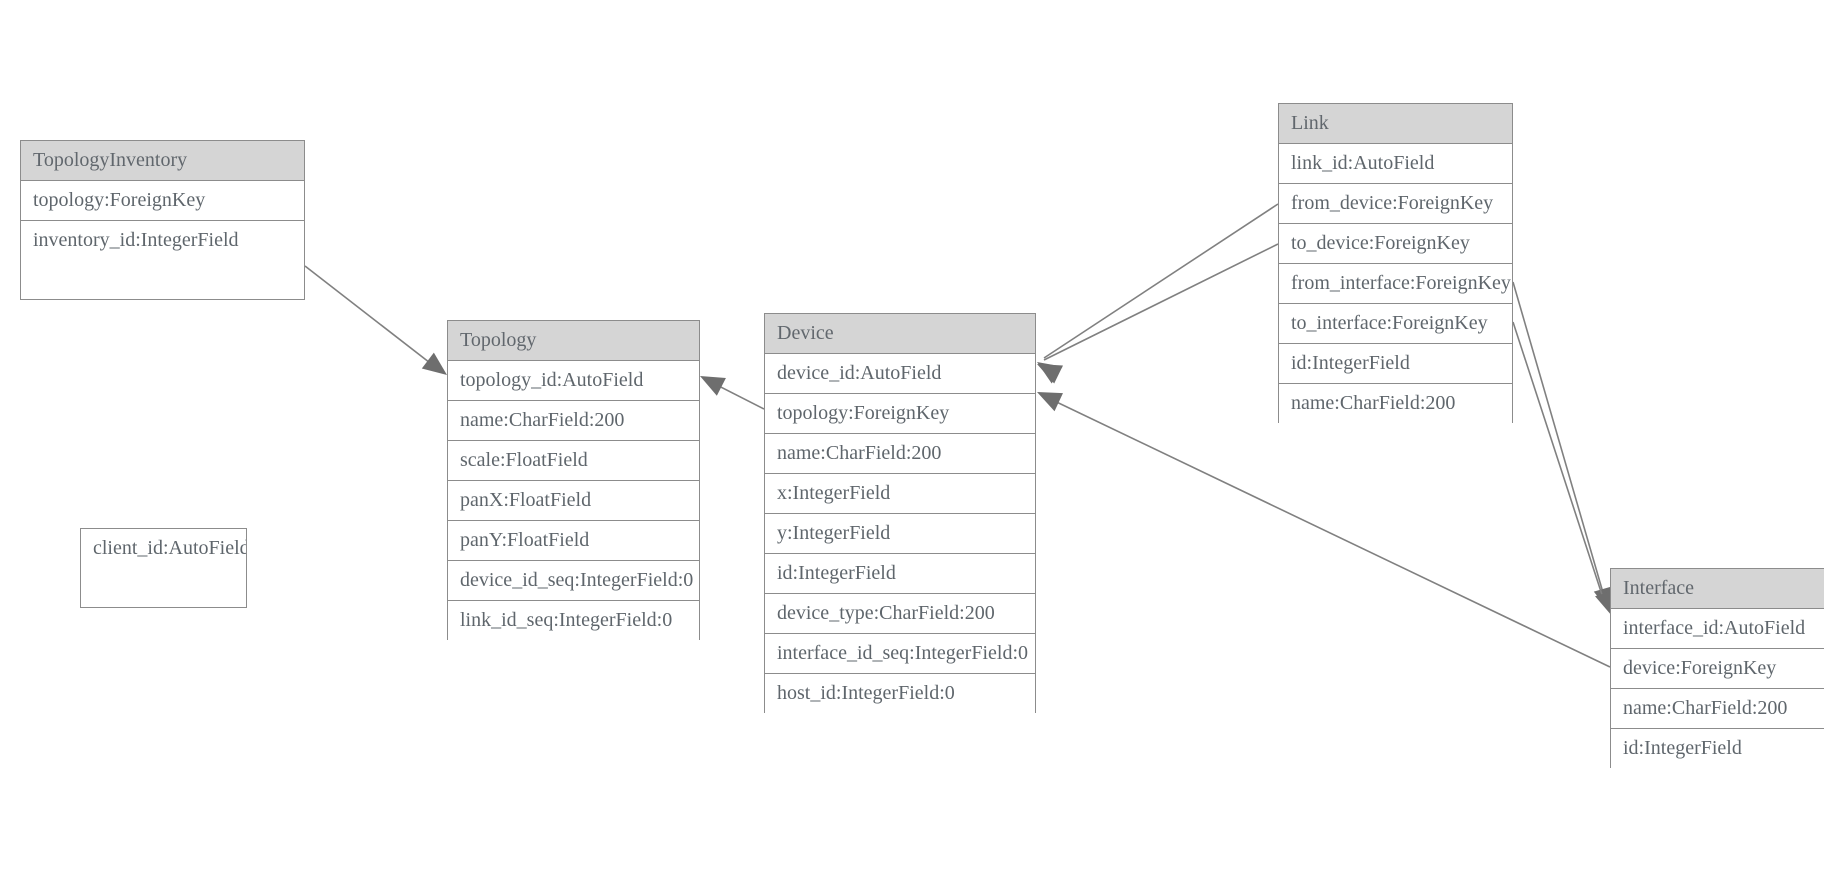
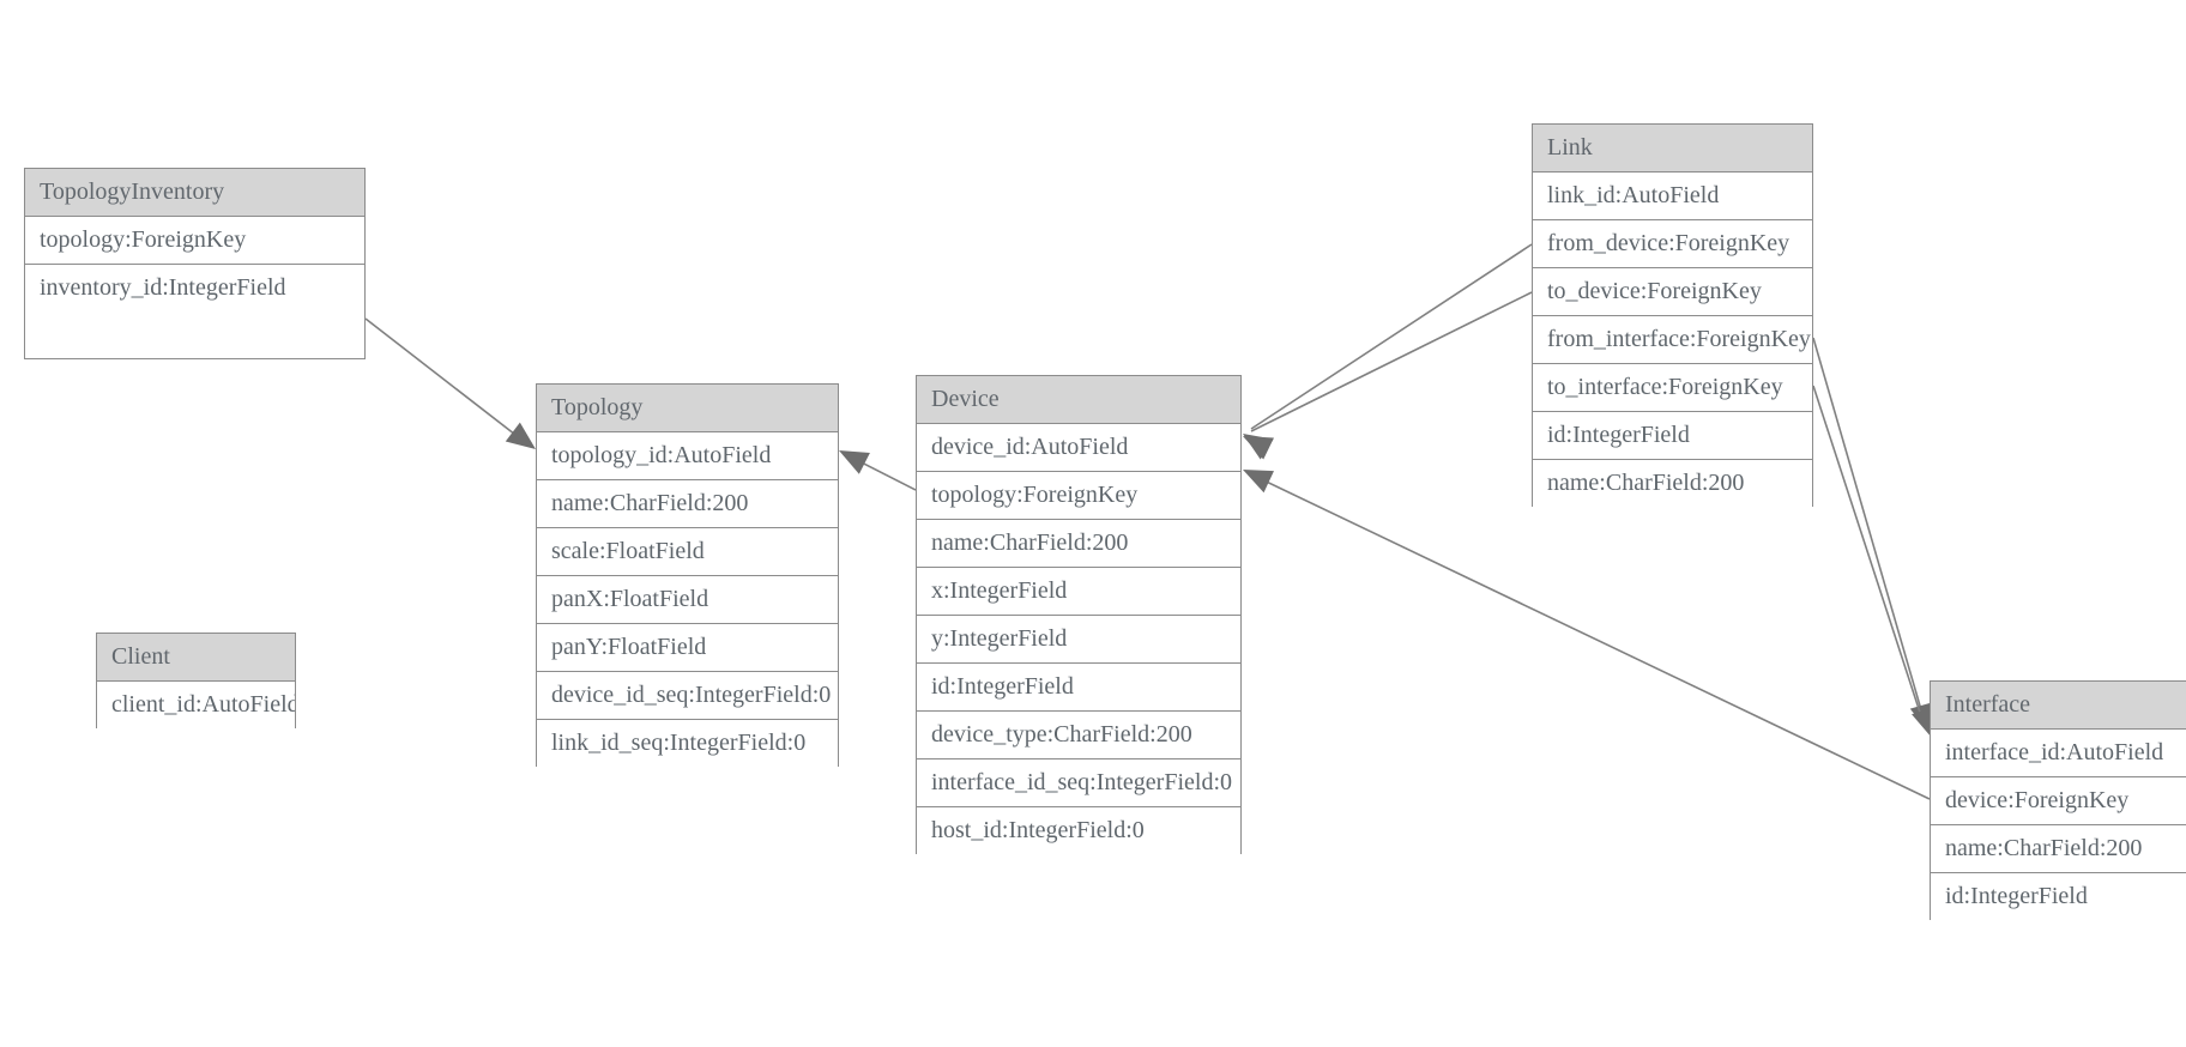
  TopologyInventory
  topology:ForeignKey
  inventory_id:IntegerField
+ Client
  client_id:AutoField
  Topology
  topology_id:AutoField
  name:CharField:200
  scale:FloatField
  panX:FloatField
  panY:FloatField
  device_id_seq:IntegerField:0
  link_id_seq:IntegerField:0
  Device
  device_id:AutoField
  topology:ForeignKey
  name:CharField:200
  x:IntegerField
  y:IntegerField
  id:IntegerField
  device_type:CharField:200
  interface_id_seq:IntegerField:0
  host_id:IntegerField:0
  Link
  link_id:AutoField
  from_device:ForeignKey
  to_device:ForeignKey
  from_interface:ForeignKey
  to_interface:ForeignKey
  id:IntegerField
  name:CharField:200
  Interface
  interface_id:AutoField
  device:ForeignKey
  name:CharField:200
  id:IntegerField
